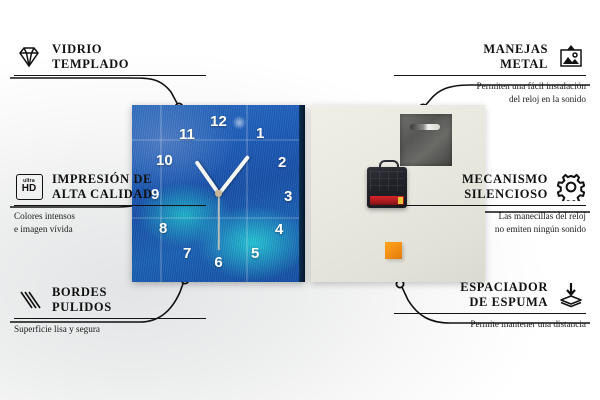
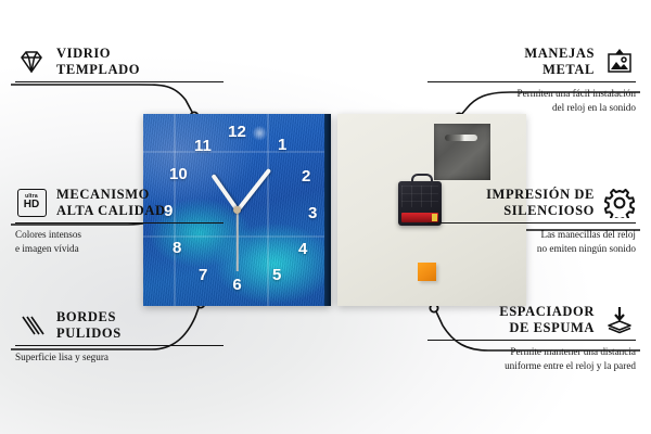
  12
  1
  2
  3
  4
  5
  6
  7
  8
  9
  10
  11
  VIDRIO
  TEMPLADO
  HD
- IMPRESIÓN DE
+ MECANISMO
  ALTA CALIDAD
  Colores intensos
  e imagen vívida
  BORDES
  PULIDOS
  Superficie lisa y segura
  MANEJAS
  METAL
  Permiten una fácil instalación
  del reloj en la sonido
- MECANISMO
+ IMPRESIÓN DE
  SILENCIOSO
  Las manecillas del reloj
  no emiten ningún sonido
  ESPACIADOR
  DE ESPUMA
  Permite mantener una distancia
+ uniforme entre el reloj y la pared
